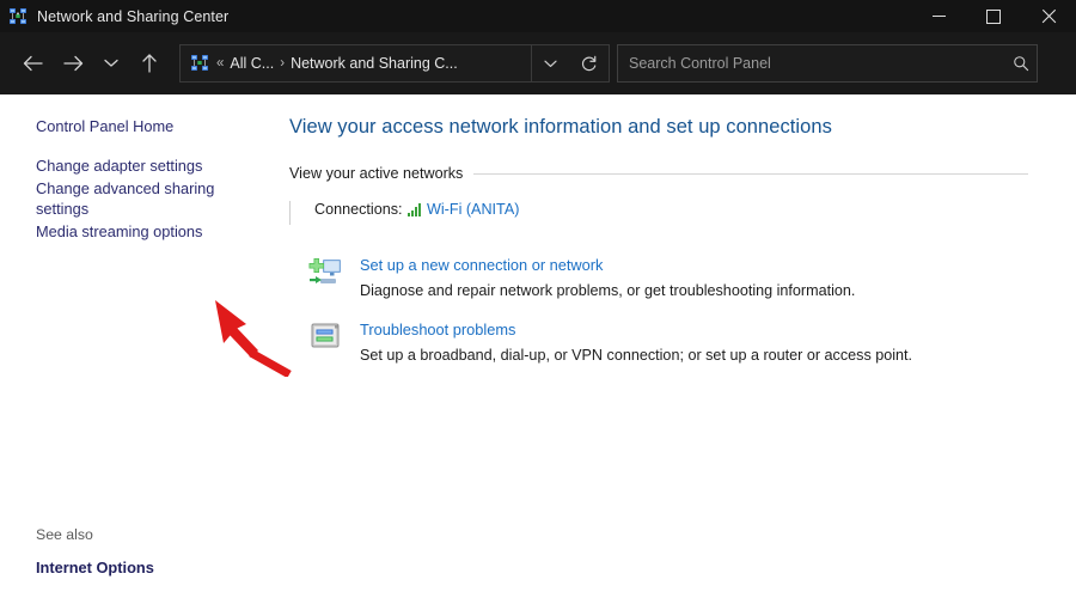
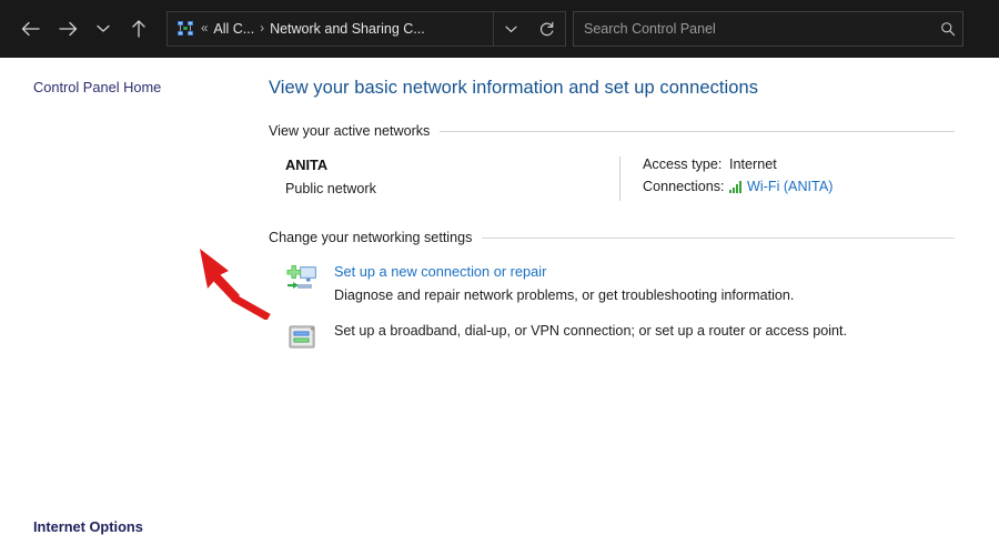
- Network and Sharing Center
  «
  All C...
  ›
  Network and Sharing C...
  Search Control Panel
  Control Panel Home
- Change adapter settings
- Change advanced sharing settings
- Media streaming options
- See also
  Internet Options
- View your access network information and set up connections
+ View your basic network information and set up connections
  View your active networks
+ ANITA
+ Public network
+ Access type:
+ Internet
  Connections:
  Wi-Fi (ANITA)
+ Change your networking settings
- Set up a new connection or network
+ Set up a new connection or repair
  Diagnose and repair network problems, or get troubleshooting information.
- Troubleshoot problems
  Set up a broadband, dial-up, or VPN connection; or set up a router or access point.
